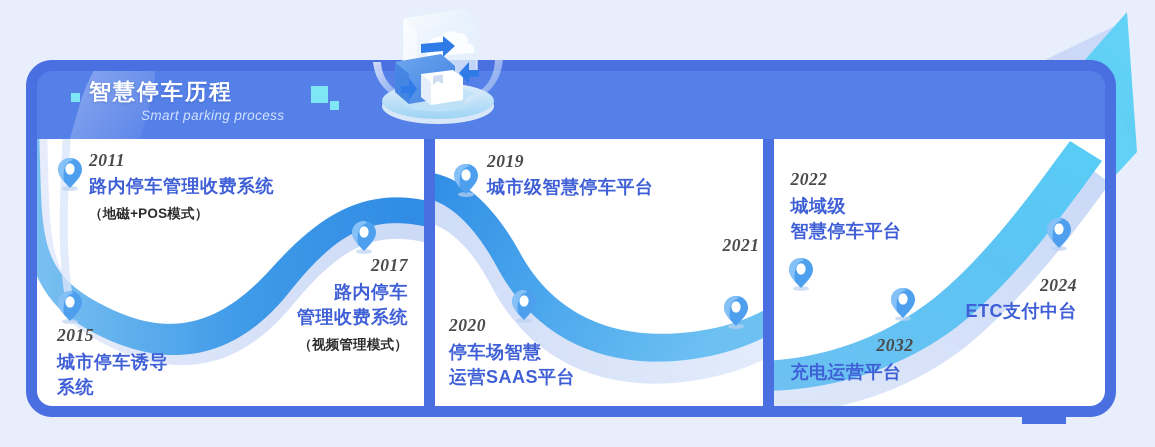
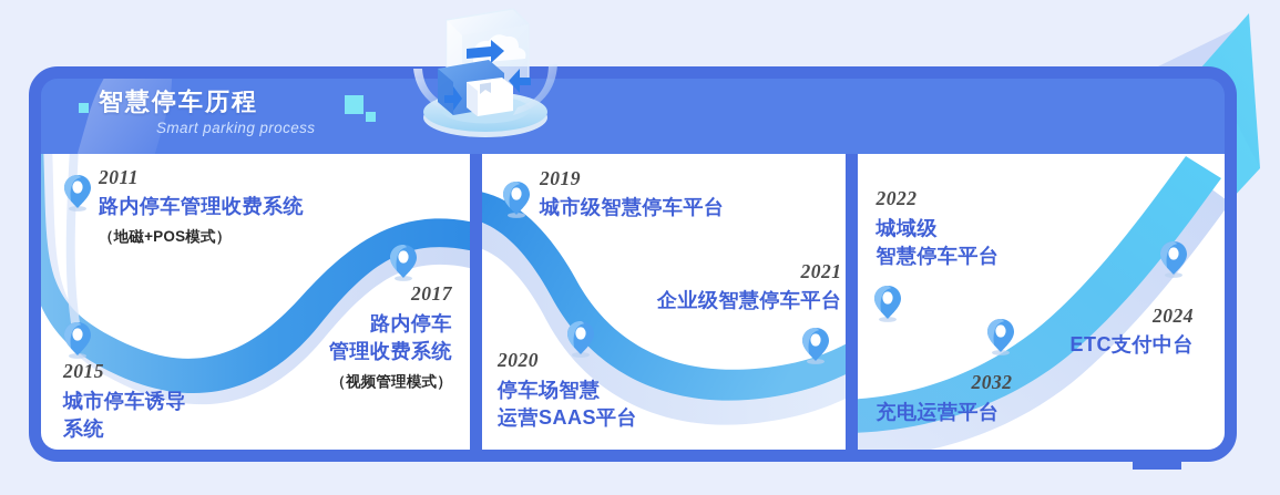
  智慧停车历程
  Smart parking process
  2011
  路内停车管理收费系统
  （地磁+POS模式）
  2015
  城市停车诱导
  系统
  2017
  路内停车
  管理收费系统
  （视频管理模式）
  2019
  城市级智慧停车平台
  2020
  停车场智慧
  运营SAAS平台
  2021
+ 企业级智慧停车平台
  2022
  城域级
  智慧停车平台
  2032
  充电运营平台
  2024
  ETC支付中台
